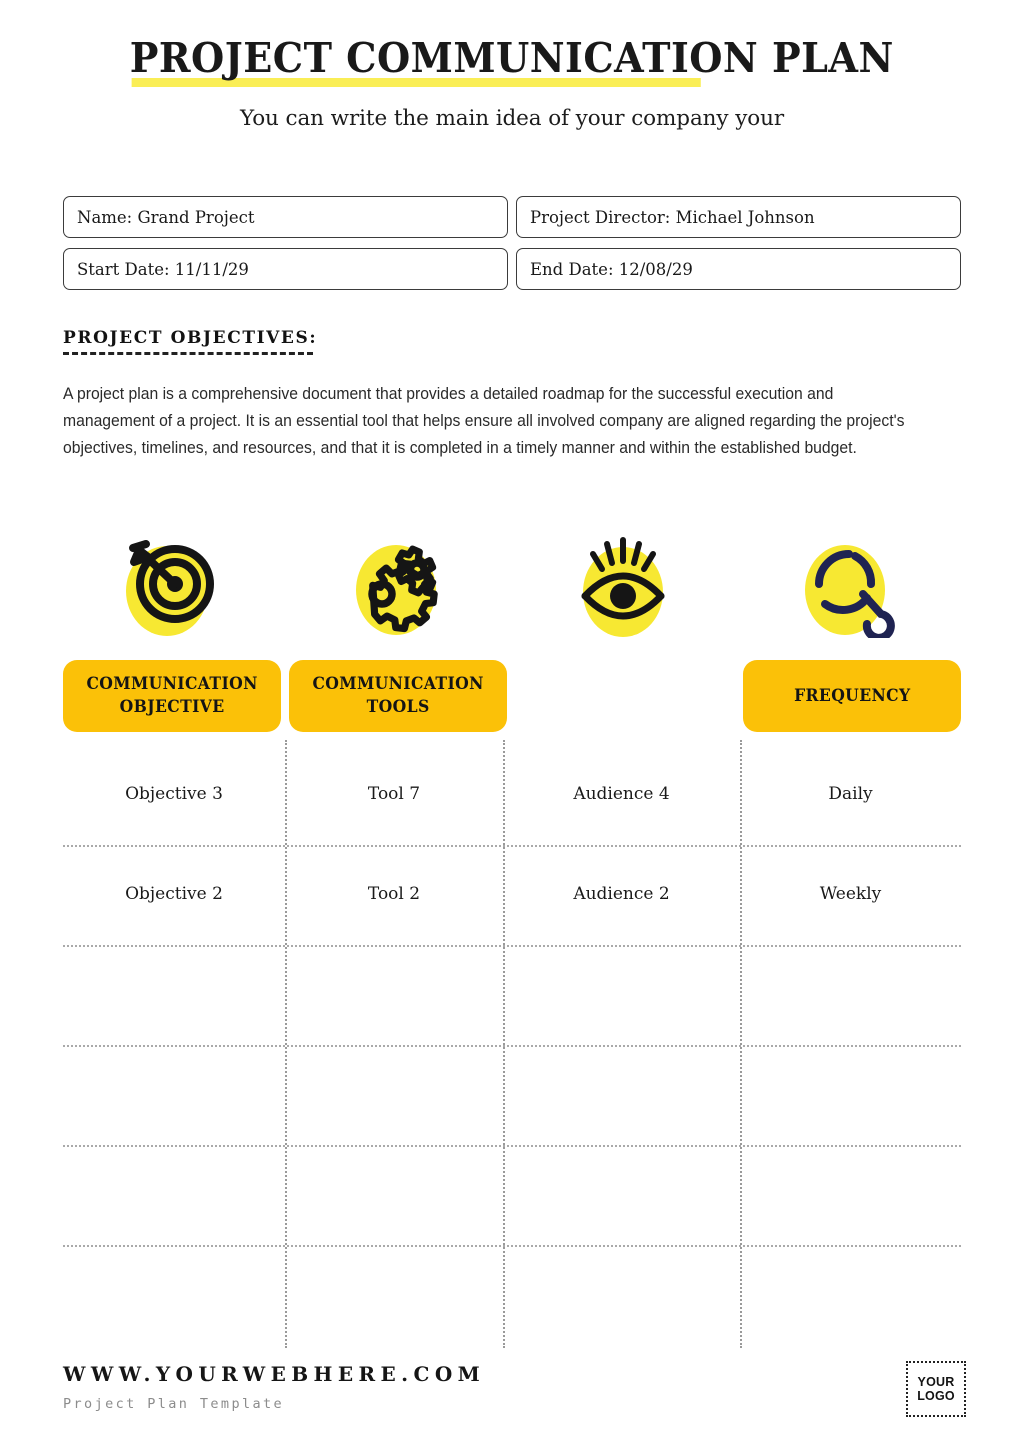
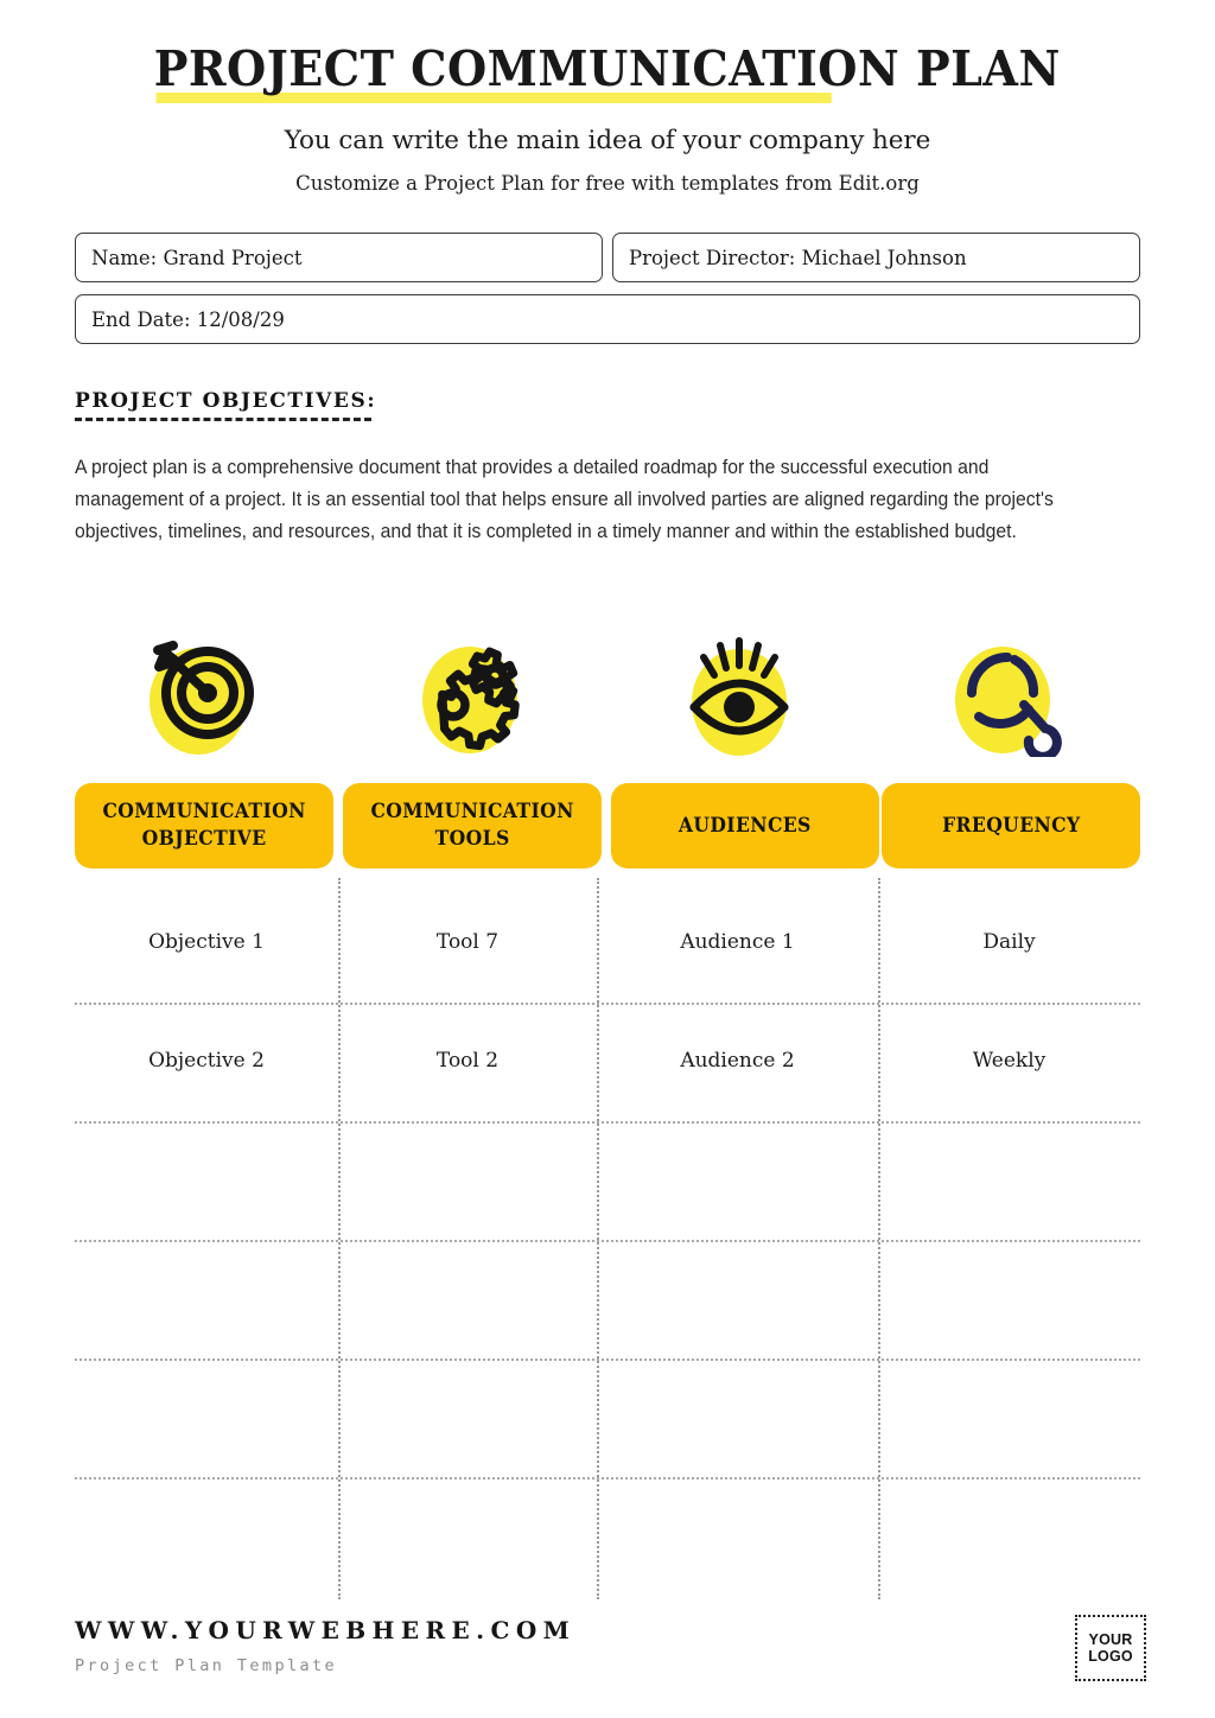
  PROJECT COMMUNICATION PLAN
- You can write the main idea of your company your
+ You can write the main idea of your company here
+ Customize a Project Plan for free with templates from Edit.org
  Name: Grand Project
  Project Director: Michael Johnson
- Start Date: 11/11/29
  End Date: 12/08/29
  PROJECT OBJECTIVES:
- A project plan is a comprehensive document that provides a detailed roadmap for the successful execution and management of a project. It is an essential tool that helps ensure all involved company are aligned regarding the project's objectives, timelines, and resources, and that it is completed in a timely manner and within the established budget.
+ A project plan is a comprehensive document that provides a detailed roadmap for the successful execution and management of a project. It is an essential tool that helps ensure all involved parties are aligned regarding the project's objectives, timelines, and resources, and that it is completed in a timely manner and within the established budget.
  COMMUNICATION
  OBJECTIVE
  COMMUNICATION
  TOOLS
+ AUDIENCES
  FREQUENCY
- Objective 3
+ Objective 1
  Tool 7
- Audience 4
+ Audience 1
  Daily
  Objective 2
  Tool 2
  Audience 2
  Weekly
  WWW.YOURWEBHERE.COM
  Project Plan Template
  YOUR
  LOGO
